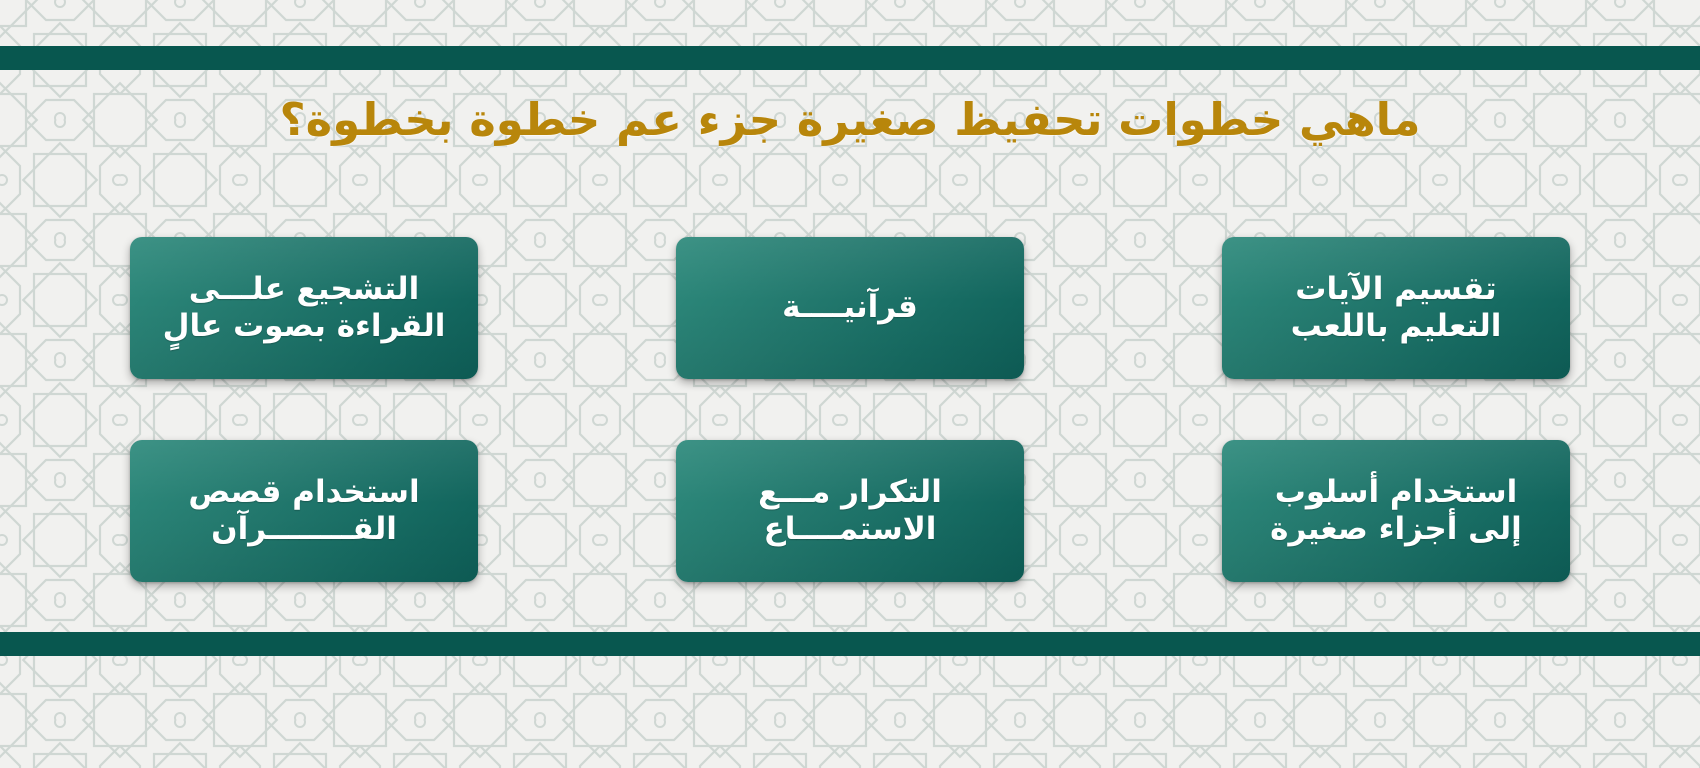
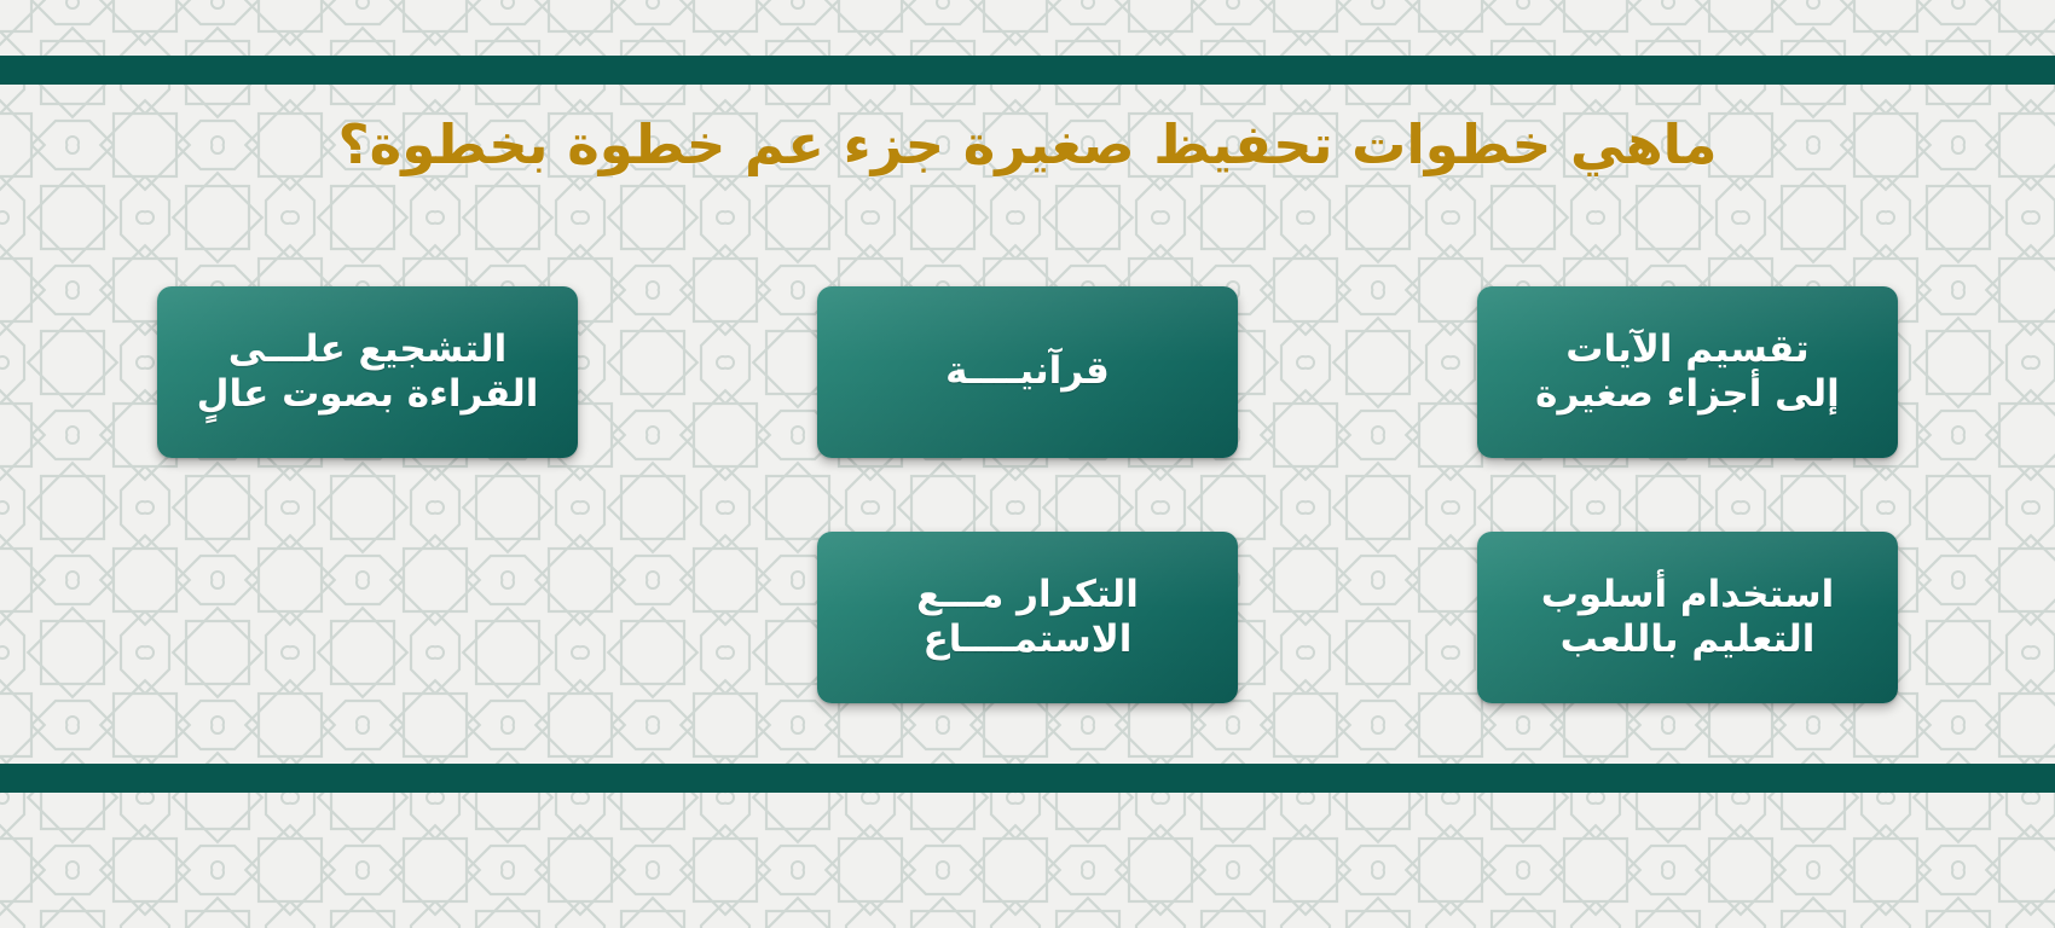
  ماهي خطوات تحفيظ صغيرة جزء عم خطوة بخطوة؟
  تقسيم الآيات
- التعليم باللعب
+ إلى أجزاء صغيرة
  قرآنيــــة
  التشجيع علـــى
  القراءة بصوت عالٍ
  استخدام أسلوب
- إلى أجزاء صغيرة
+ التعليم باللعب
  التكرار مـــع
  الاستمــــاع
- استخدام قصص
- القــــــــرآن
